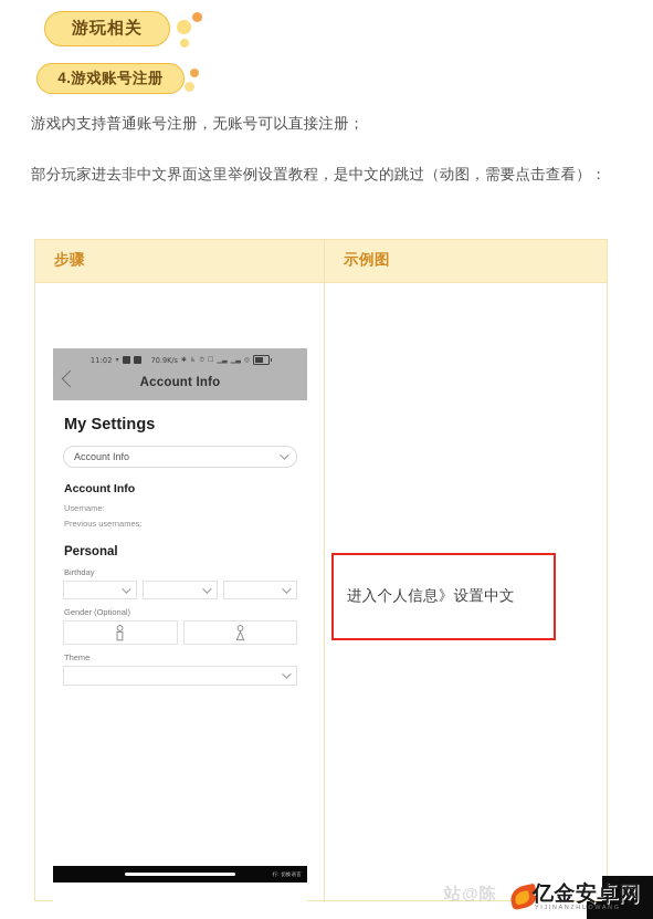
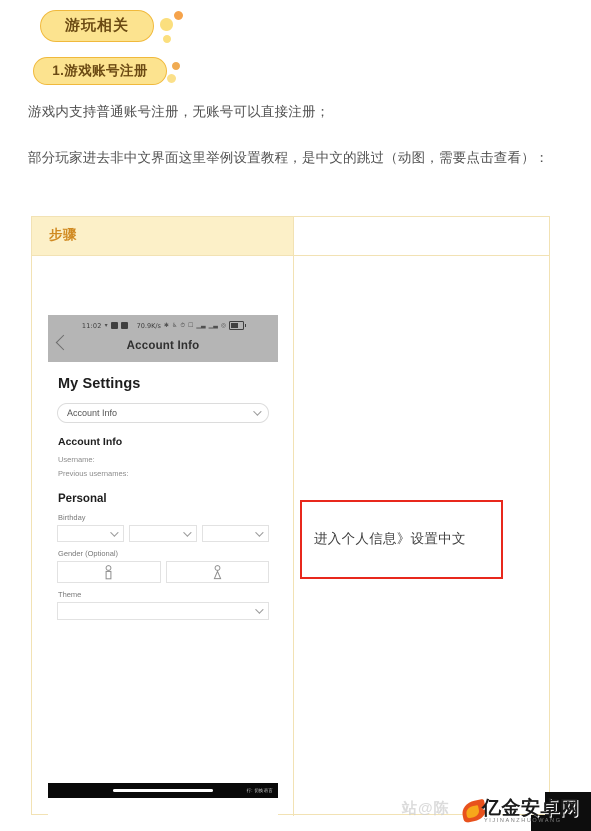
  游玩相关
- 4.游戏账号注册
+ 1.游戏账号注册
  游戏内支持普通账号注册，无账号可以直接注册；
  部分玩家进去非中文界面这里举例设置教程，是中文的跳过（动图，需要点击查看）：
  步骤
- 示例图
  11:02
  70.9K/s
  Account Info
  My Settings
  Account Info
  Account Info
  Username:
  Previous usernames:
  Personal
  Birthday
  Gender (Optional)
  Theme
  进入个人信息》设置中文
  站@陈
  亿金安卓网
